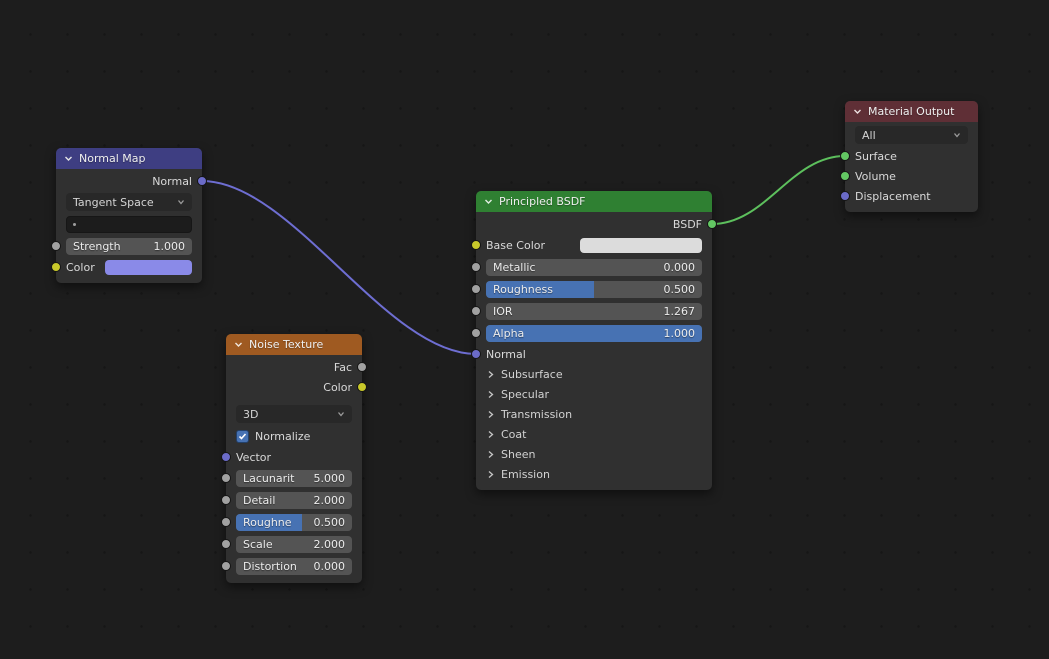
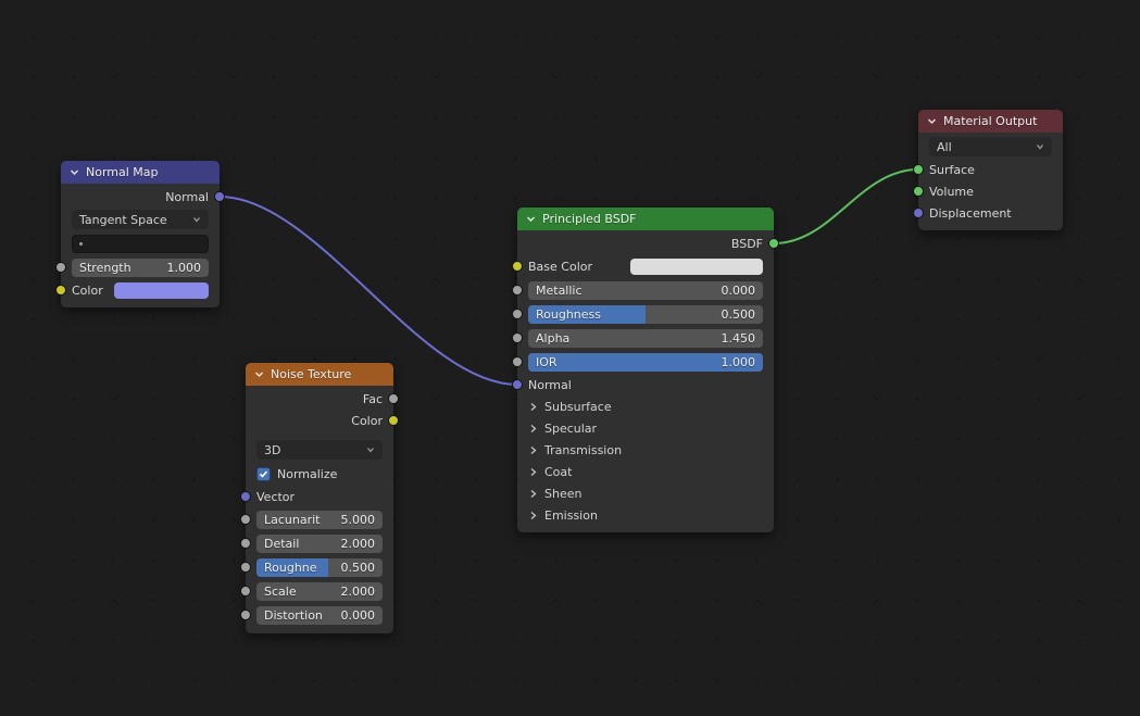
  Normal Map
  Normal
  Tangent Space
  Strength
  1.000
  Color
  Noise Texture
  Fac
  Color
  3D
  Normalize
  Vector
  Lacunarit
  5.000
  Detail
  2.000
  Roughne
  0.500
  Scale
  2.000
  Distortion
  0.000
  Principled BSDF
  BSDF
  Base Color
  Metallic
  0.000
  Roughness
  0.500
- IOR
+ Alpha
- 1.267
+ 1.450
- Alpha
+ IOR
  1.000
  Normal
  Subsurface
  Specular
  Transmission
  Coat
  Sheen
  Emission
  Material Output
  All
  Surface
  Volume
  Displacement
